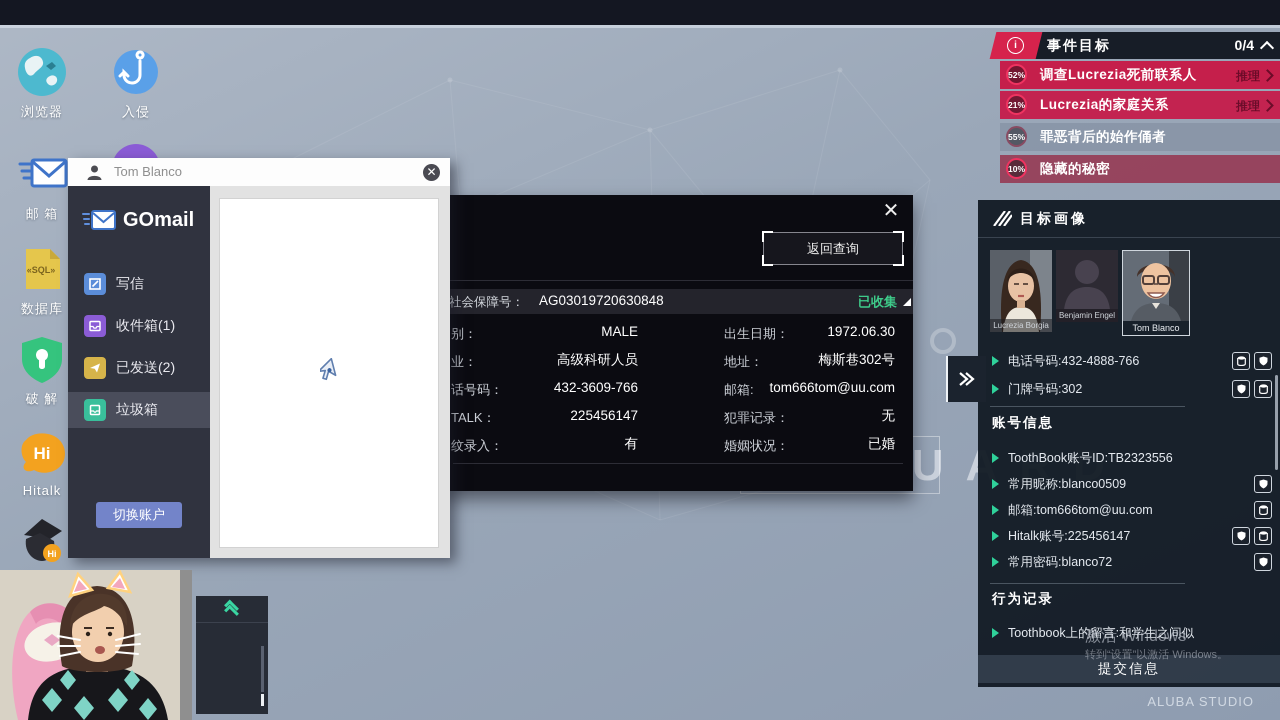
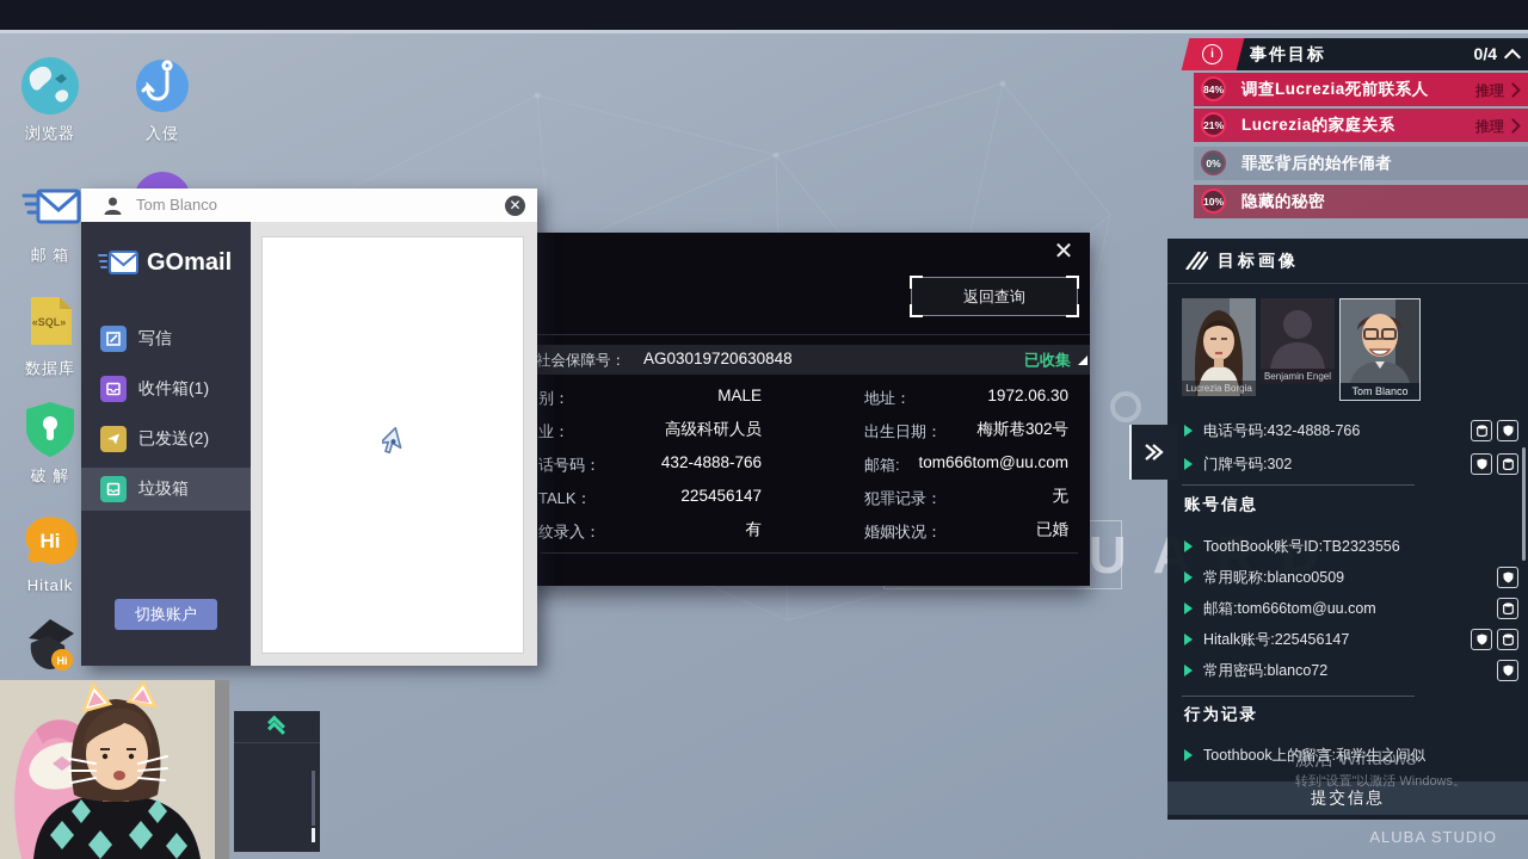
  浏览器
  入侵
  邮 箱
  «SQL»
  数据库
  破 解
  Hi
  Hitalk
  Hi
  ✕
  返回查询
  社会保障号：
  AG03019720630848
  已收集
  别：
  MALE
- 出生日期：
+ 地址：
  1972.06.30
  业：
  高级科研人员
- 地址：
+ 出生日期：
  梅斯巷302号
  话号码：
- 432-3609-766
+ 432-4888-766
  邮箱:
  tom666tom@uu.com
  TALK：
  225456147
  犯罪记录：
  无
  纹录入：
  有
  婚姻状况：
  已婚
  Tom Blanco
  ✕
  GOmail
  写信
  收件箱(1)
  已发送(2)
  垃圾箱
  切换账户
  i
  事件目标
  0/4
- 52%
+ 84%
  调查Lucrezia死前联系人
  推理
  21%
  Lucrezia的家庭关系
  推理
- 55%
+ 0%
  罪恶背后的始作俑者
  10%
  隐藏的秘密
  目标画像
  Lucrezia Borgia
  Benjamin Engel
  Tom Blanco
  电话号码:432-4888-766
  门牌号码:302
  账号信息
  ToothBook账号ID:TB2323556
  常用昵称:blanco0509
  邮箱:tom666tom@uu.com
  Hitalk账号:225456147
  常用密码:blanco72
  行为记录
  Toothbook上的留言:和学生之间似
  提交信息
  激活 Windows
  转到“设置”以激活 Windows。
  ALUBA STUDIO
